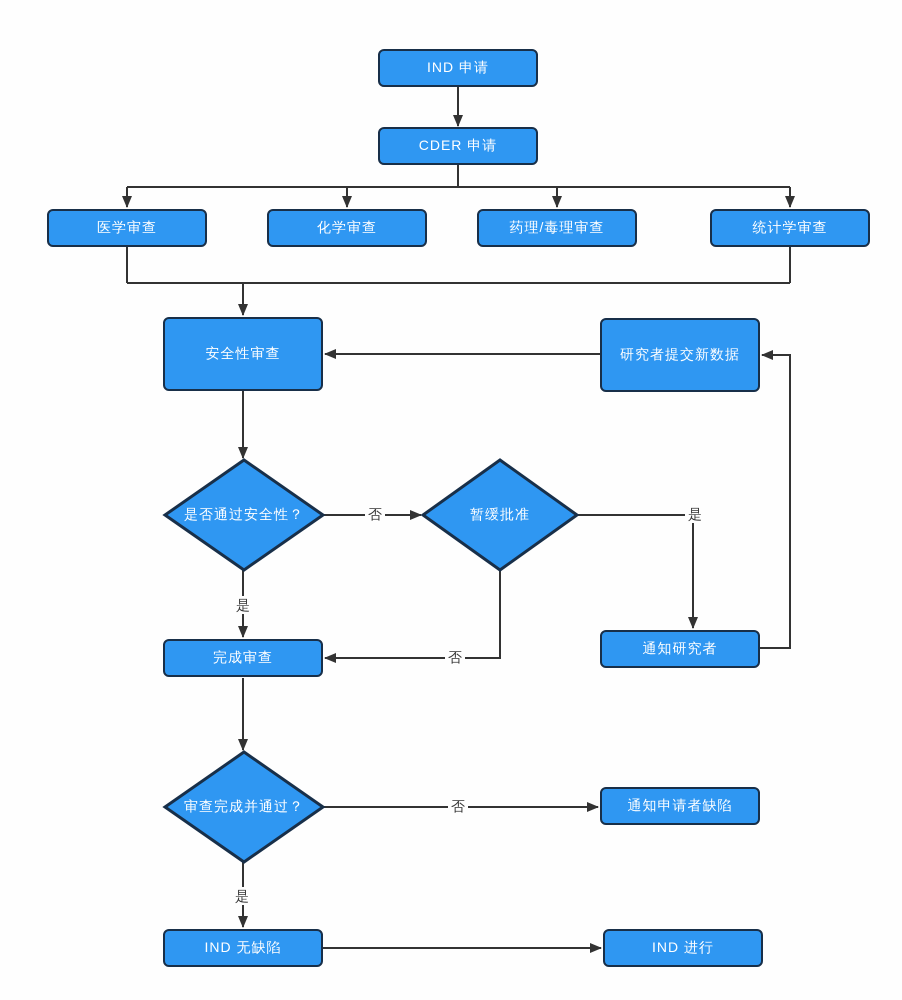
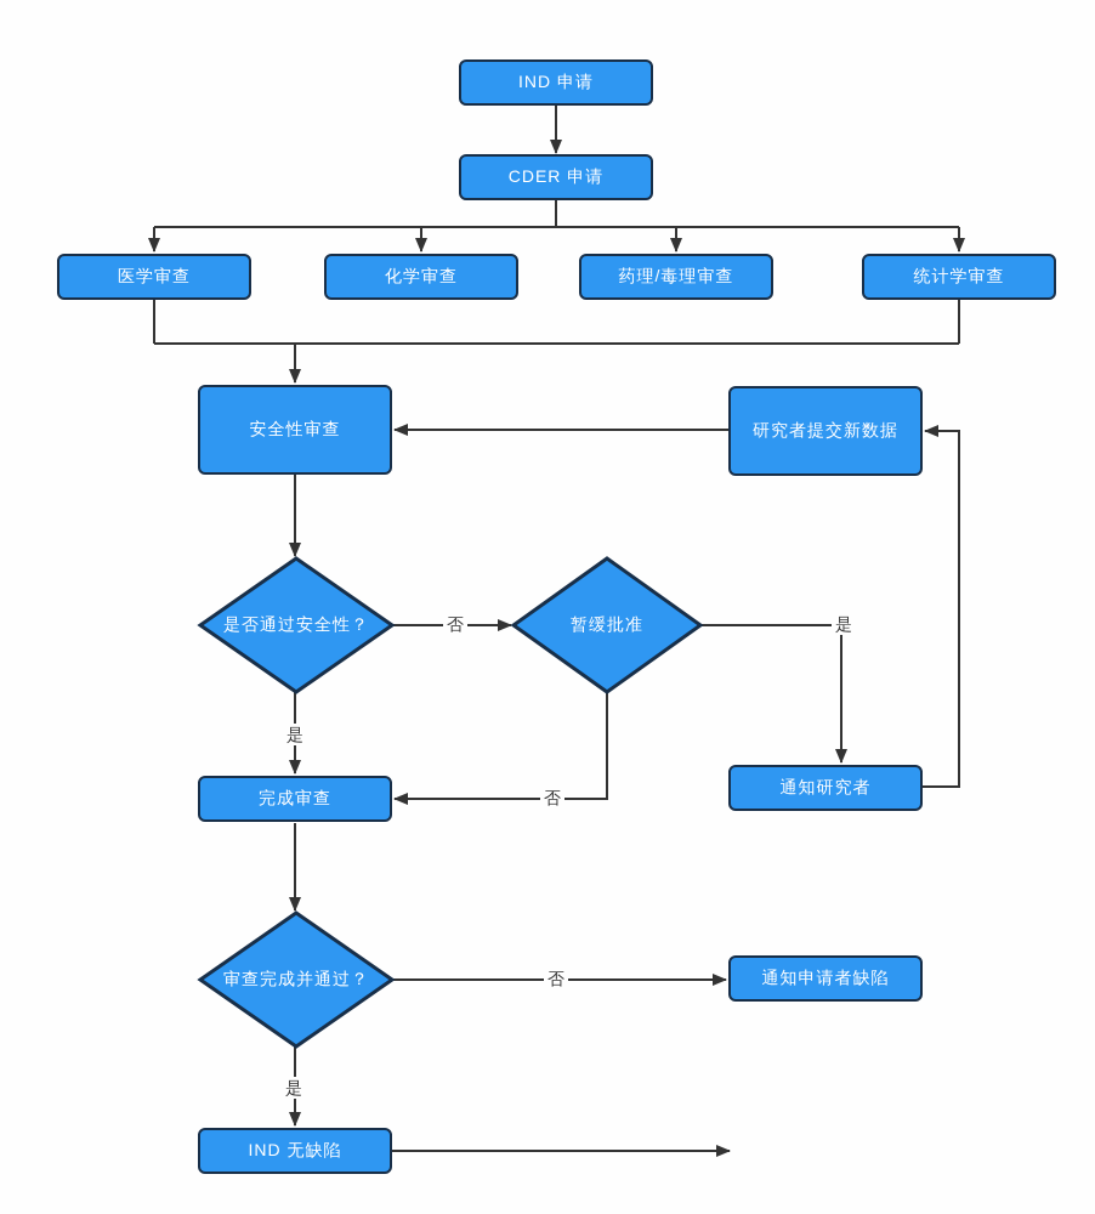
  IND 申请
  CDER 申请
  医学审查
  化学审查
  药理/毒理审查
  统计学审查
  安全性审查
  研究者提交新数据
  通知研究者
  完成审查
  通知申请者缺陷
  IND 无缺陷
- IND 进行
  是否通过安全性？
  暂缓批准
  审查完成并通过？
  否
  是
  是
  否
  否
  是
